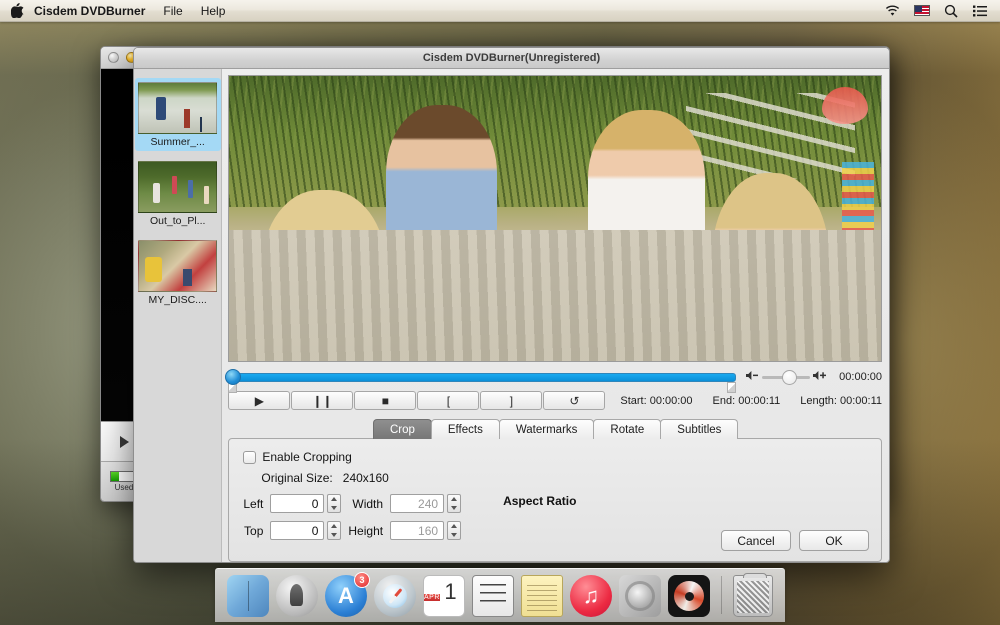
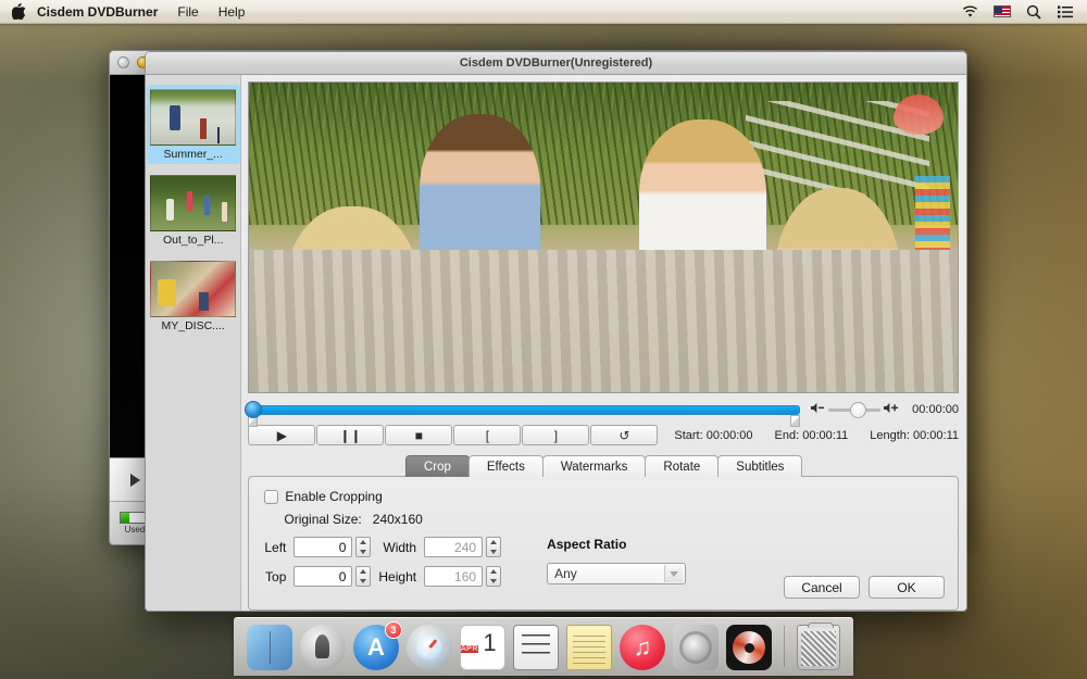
  Cisdem DVDBurner
  File
  Help
  Used
  Cisdem DVDBurner(Unregistered)
  Summer_...
  Out_to_Pl...
  MY_DISC....
  00:00:00
  ▶
  ❙❙
  ■
  [
  ]
  ↺
  Start: 00:00:00
  End: 00:00:11
  Length: 00:00:11
  Crop
  Effects
  Watermarks
  Rotate
  Subtitles
  Enable Cropping
  Original Size: 240x160
  Left
  0
  Width
  240
  Top
  0
  Height
  160
  Aspect Ratio
+ Any
  Cancel
  OK
  A
  3
  ♫
